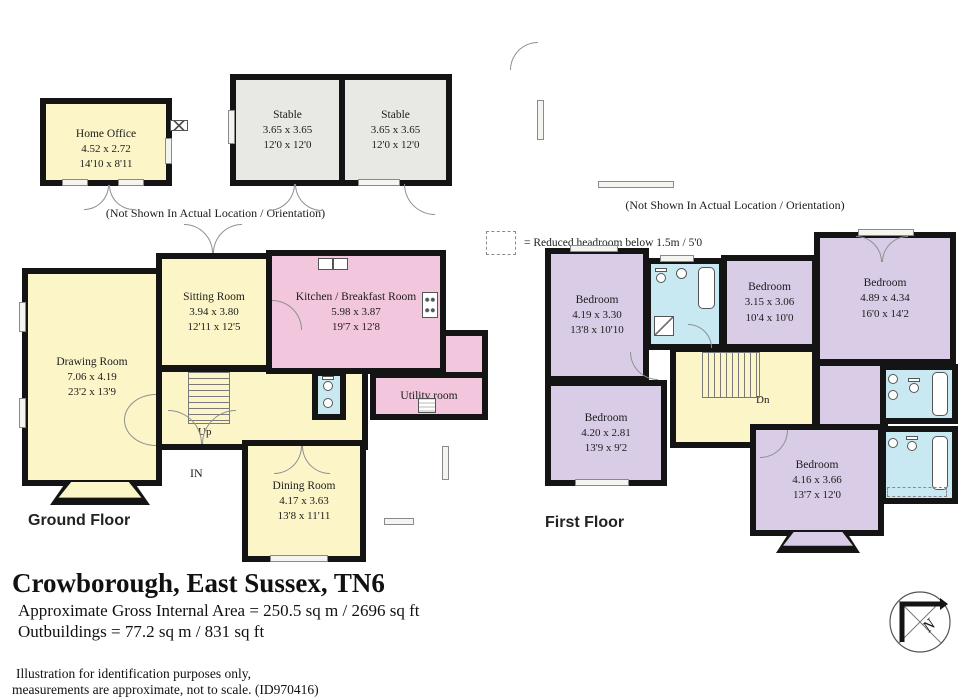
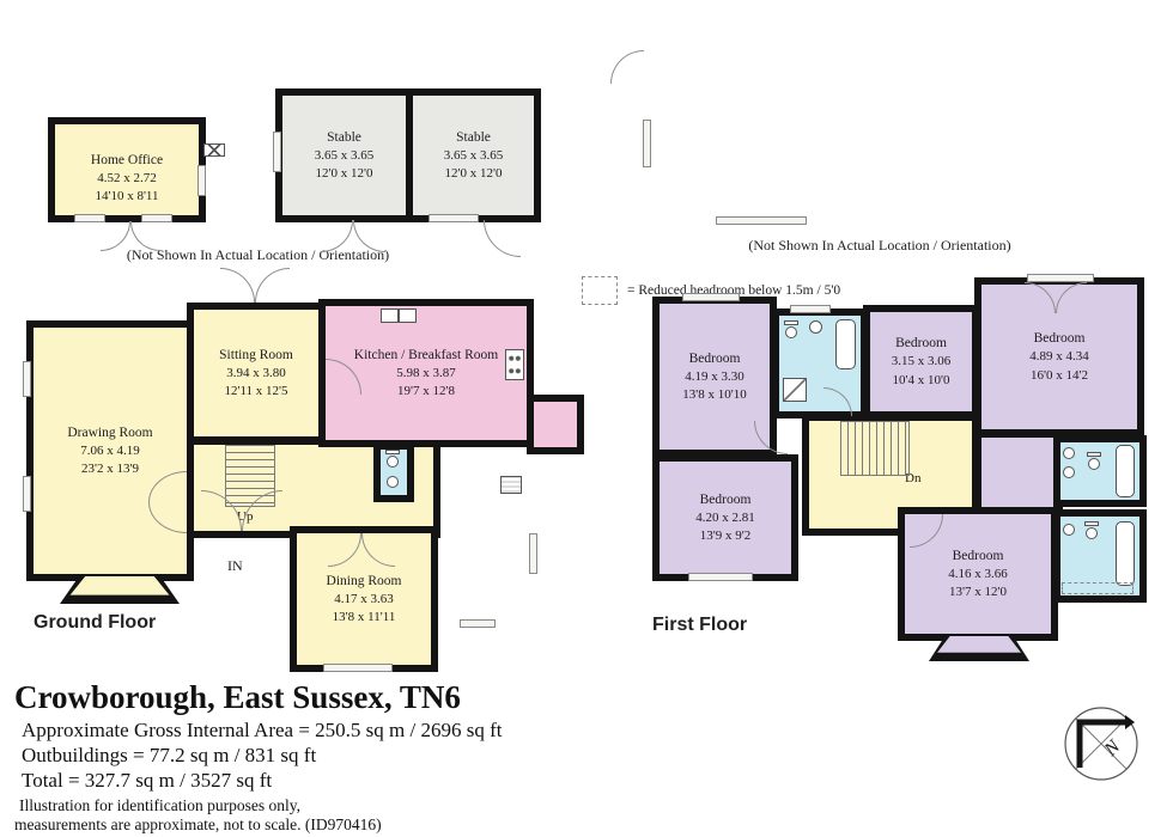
  Home Office
  4.52 x 2.72
  14'10 x 8'11
  (Not Shown In Actual Location / Orientation)
  Stable
  3.65 x 3.65
  12'0 x 12'0
  Stable
  3.65 x 3.65
  12'0 x 12'0
  (Not Shown In Actual Location / Orientation)
  = Reduced headroom below 1.5m / 5'0
  Drawing Room
  7.06 x 4.19
  23'2 x 13'9
  Sitting Room
  3.94 x 3.80
  12'11 x 12'5
  Kitchen / Breakfast Room
  5.98 x 3.87
  19'7 x 12'8
- Utility room
  Up
  Dining Room
  4.17 x 3.63
  13'8 x 11'11
  IN
  Ground Floor
  Bedroom
  4.19 x 3.30
  13'8 x 10'10
  Bedroom
  3.15 x 3.06
  10'4 x 10'0
  Bedroom
  4.89 x 4.34
  16'0 x 14'2
  Dn
  Bedroom
  4.20 x 2.81
  13'9 x 9'2
  Bedroom
  4.16 x 3.66
  13'7 x 12'0
  First Floor
  Crowborough, East Sussex, TN6
  Approximate Gross Internal Area = 250.5 sq m / 2696 sq ft
  Outbuildings = 77.2 sq m / 831 sq ft
+ Total = 327.7 sq m / 3527 sq ft
  Illustration for identification purposes only,
  measurements are approximate, not to scale. (ID970416)
